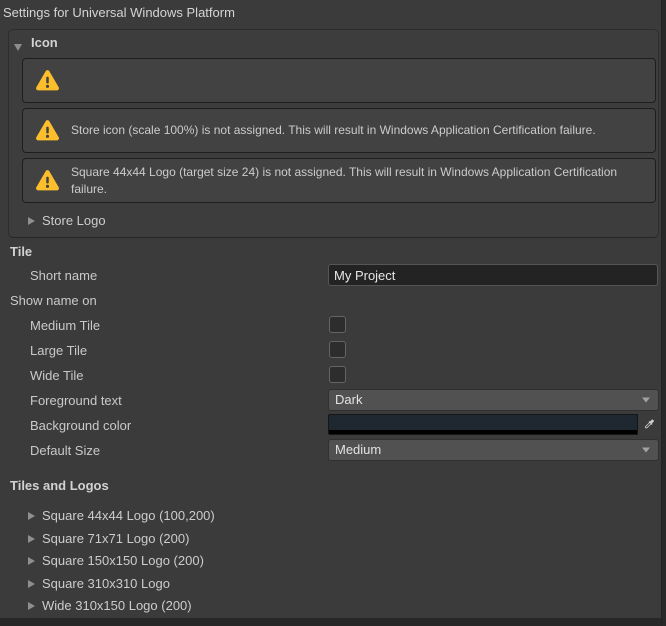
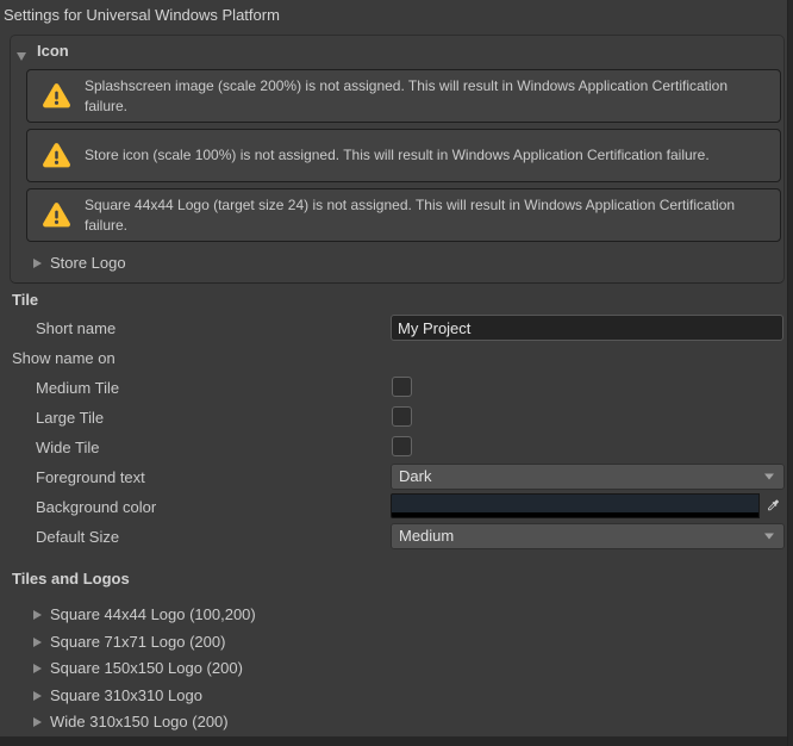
  Settings for Universal Windows Platform
  Icon
+ Splashscreen image (scale 200%) is not assigned. This will result in Windows Application Certification failure.
  Store icon (scale 100%) is not assigned. This will result in Windows Application Certification failure.
  Square 44x44 Logo (target size 24) is not assigned. This will result in Windows Application Certification failure.
  Store Logo
  Tile
  Short name
  My Project
  Show name on
  Medium Tile
  Large Tile
  Wide Tile
  Foreground text
  Dark
  Background color
  Default Size
  Medium
  Tiles and Logos
  Square 44x44 Logo (100,200)
  Square 71x71 Logo (200)
  Square 150x150 Logo (200)
  Square 310x310 Logo
  Wide 310x150 Logo (200)
